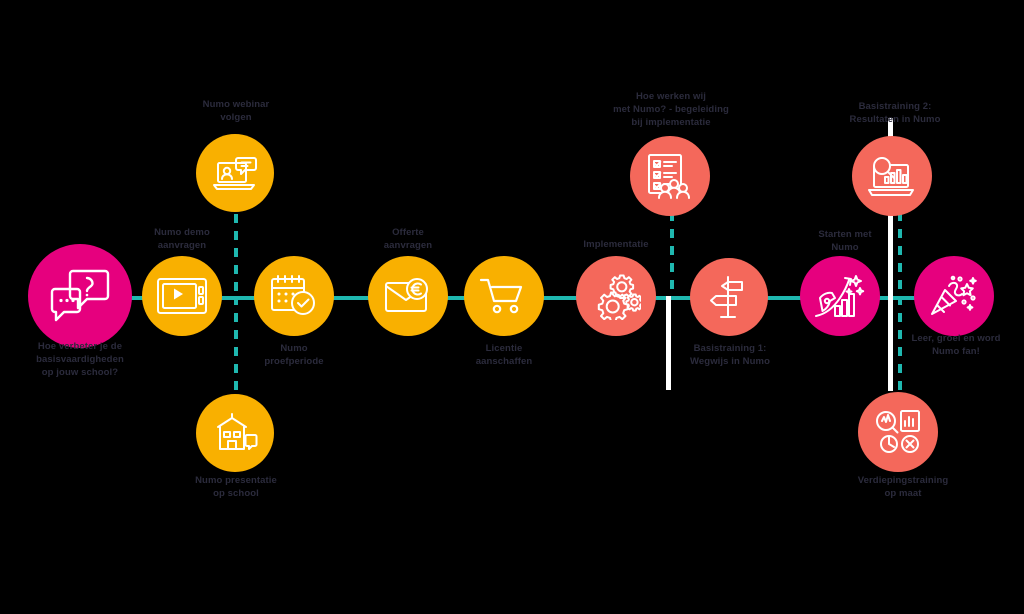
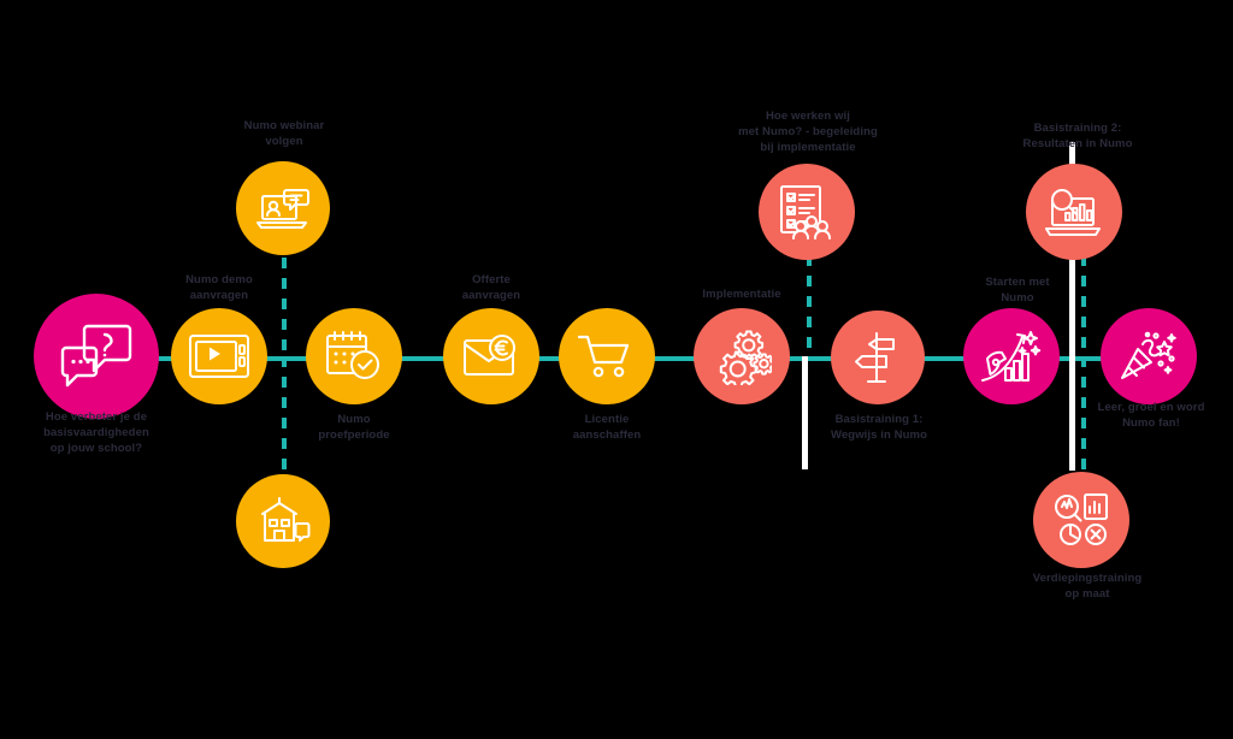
  Hoe verbeter je de
  basisvaardigheden
  op jouw school?
  Numo webinar
  volgen
  DEMO
  Numo demo
  aanvragen
- Numo presentatie
- op school
  Numo
  proefperiode
  Offerte
  aanvragen
  Licentie
  aanschaffen
  Implementatie
  Hoe werken wij
  met Numo? - begeleiding
  bij implementatie
  Basistraining 1:
  Wegwijs in Numo
  Starten met
  Numo
  Basistraining 2:
  Resultaten in Numo
  Verdiepingstraining
  op maat
  Leer, groei en word
  Numo fan!
